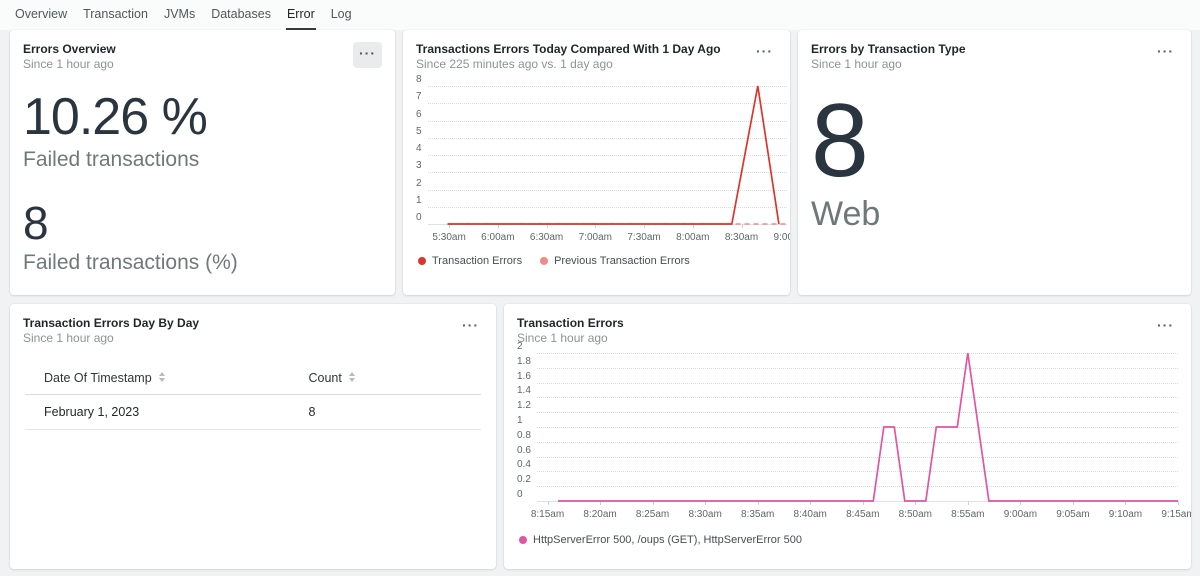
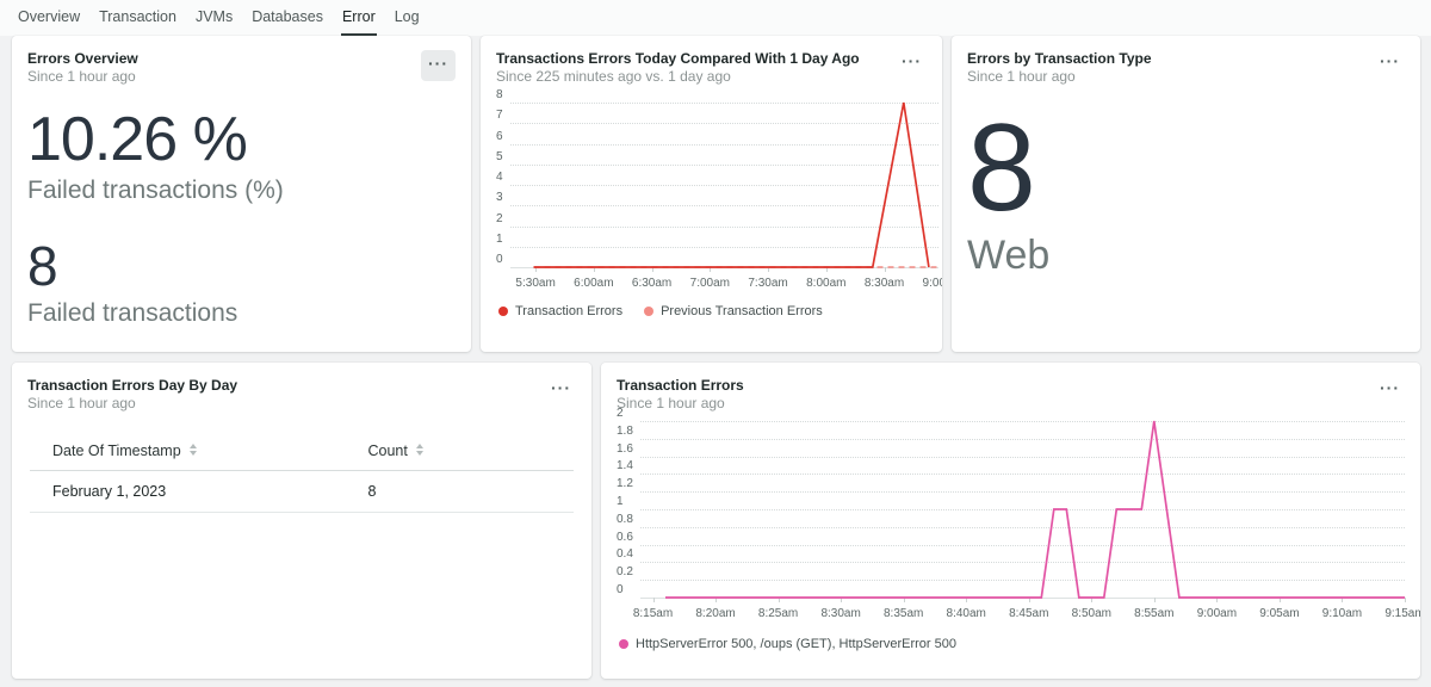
  Overview
  Transaction
  JVMs
  Databases
  Error
  Log
  Errors Overview
  Since 1 hour ago
  ···
  10.26 %
- Failed transactions
+ Failed transactions (%)
  8
- Failed transactions (%)
+ Failed transactions
  Transactions Errors Today Compared With 1 Day Ago
  Since 225 minutes ago vs. 1 day ago
  ···
  8
  7
  6
  5
  4
  3
  2
  1
  0
  5:30am
  6:00am
  6:30am
  7:00am
  7:30am
  8:00am
  8:30am
  Transaction Errors
  Previous Transaction Errors
  Errors by Transaction Type
  Since 1 hour ago
  ···
  8
  Web
  Transaction Errors Day By Day
  Since 1 hour ago
  ···
  Date Of Timestamp	Count
  February 1, 2023	8
  Transaction Errors
  Since 1 hour ago
  ···
  2
  1.8
  1.6
  1.4
  1.2
  1
  0.8
  0.6
  0.4
  0.2
  0
  8:15am
  8:20am
  8:25am
  8:30am
  8:35am
  8:40am
  8:45am
  8:50am
  8:55am
  9:00am
  9:05am
  9:10am
  9:15am
  HttpServerError 500, /oups (GET), HttpServerError 500
